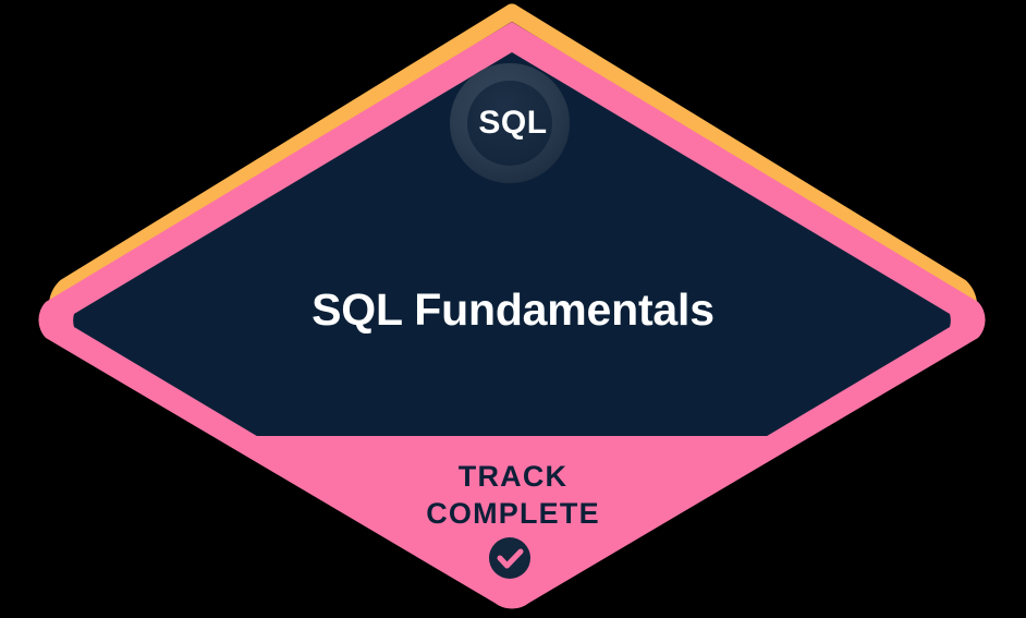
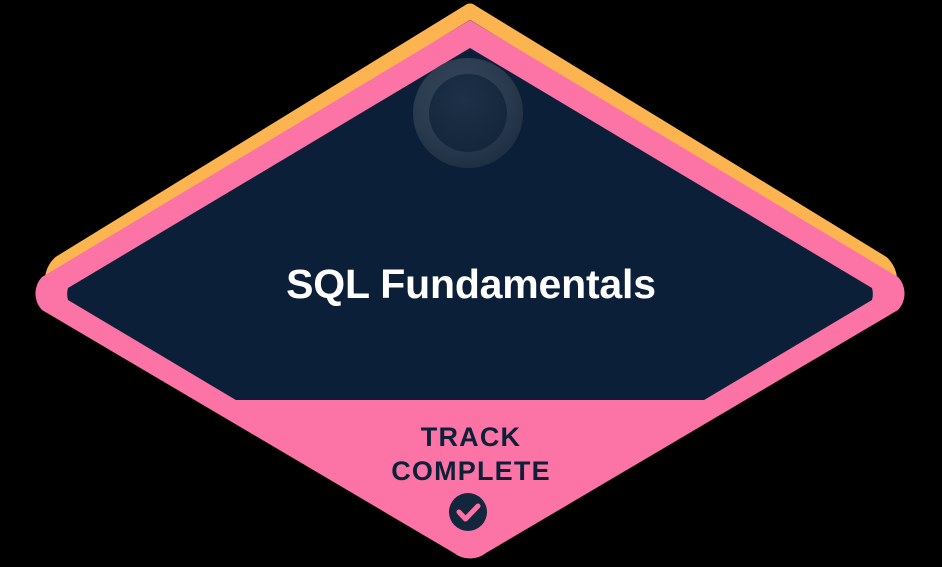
- SQL
  SQL Fundamentals
  TRACK
  COMPLETE
